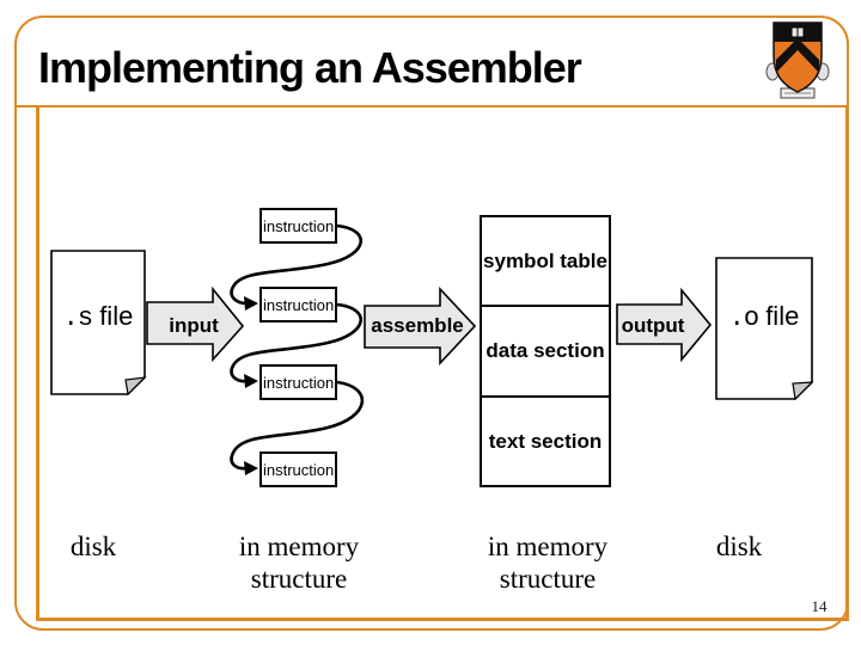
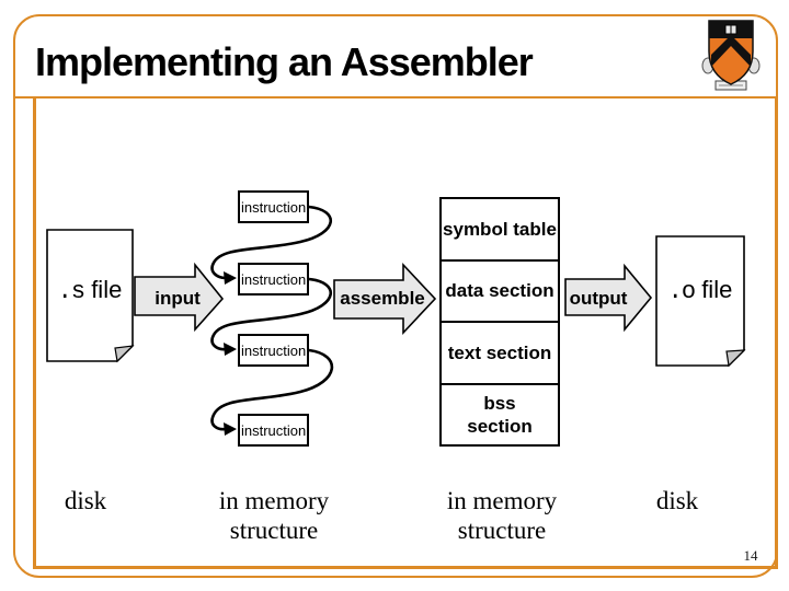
  Implementing an Assembler
  instruction
  instruction
  instruction
  instruction
  symbol table
  data section
  text section
+ bss section
  .s file
  .o file
  input
  assemble
  output
  disk
  in memory structure
  in memory structure
  disk
  14
